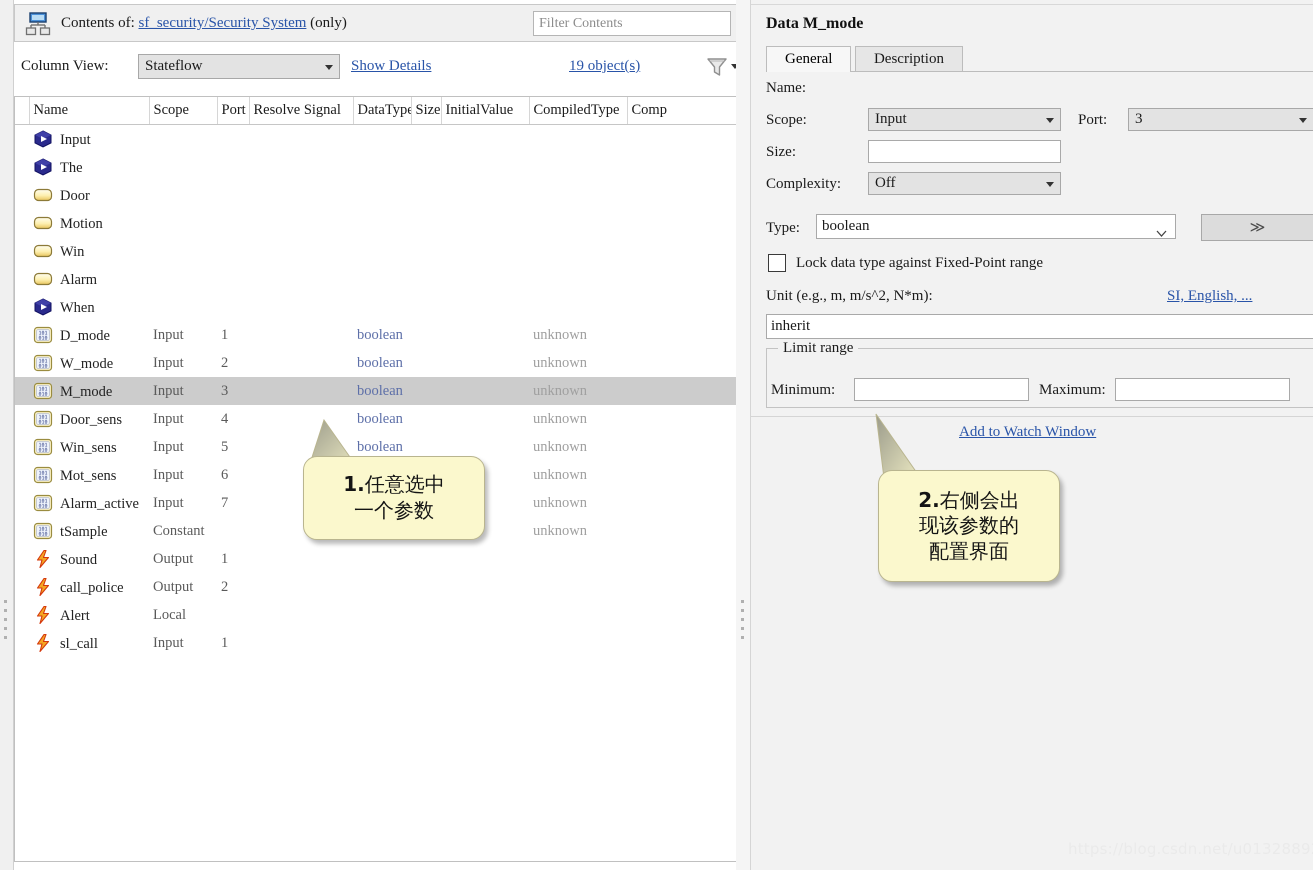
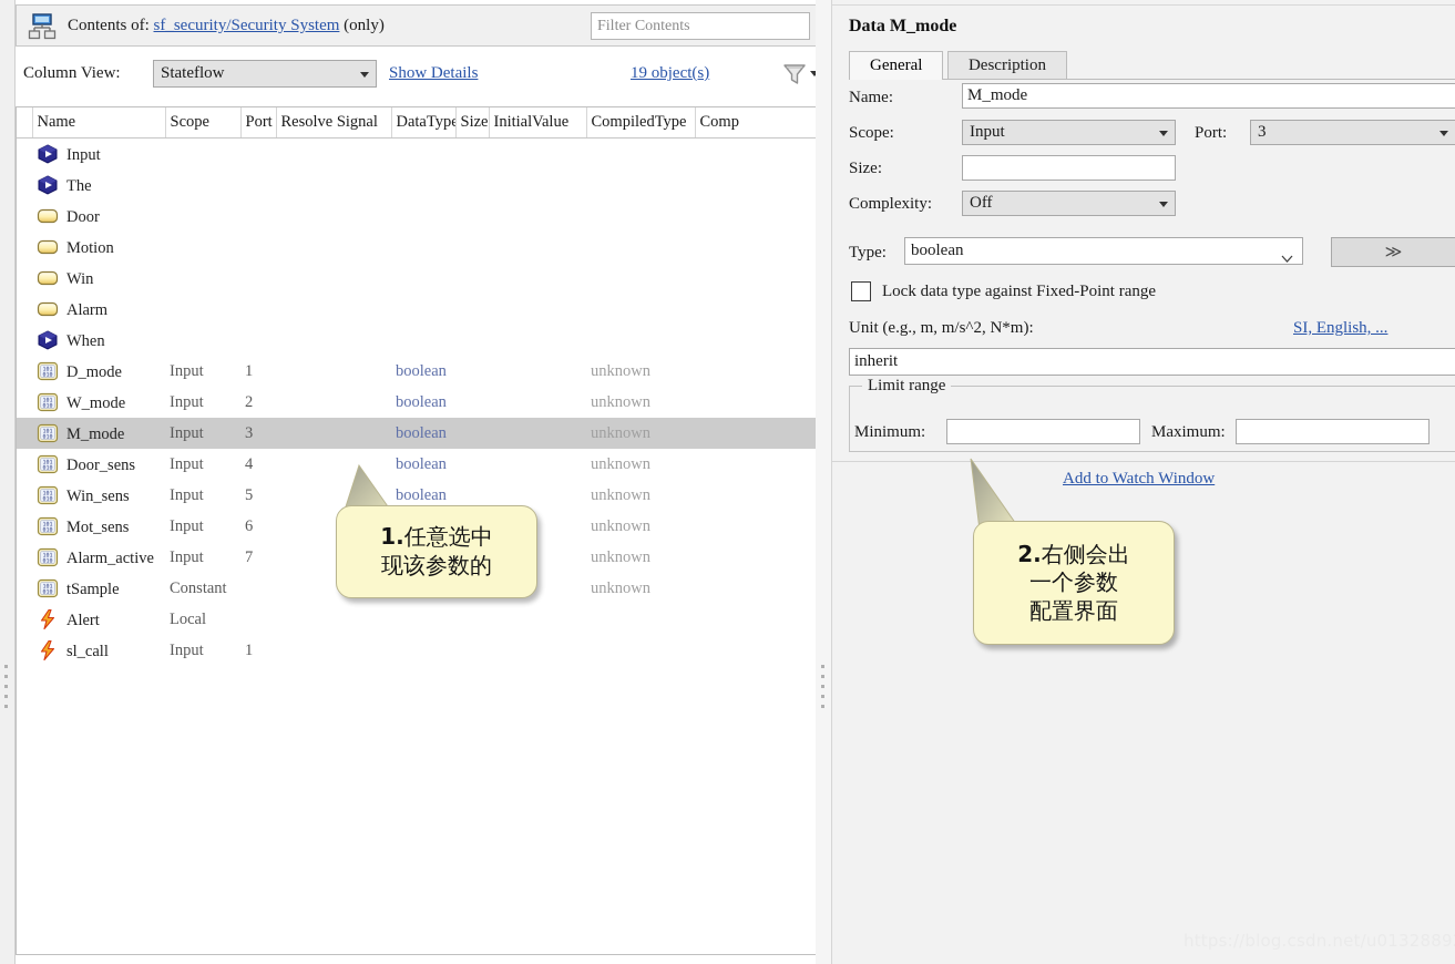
  Contents of: sf_security/Security System (only)
  Filter Contents
  Column View:
  Stateflow
  Show Details
  19 object(s)
  	Name	Scope	Port	Resolve Signal	DataType	Size	InitialValue	CompiledType	Comp
  	Input
  	The
  	Door
  	Motion
  	Win
  	Alarm
  	When
  	D_mode	Input	1		boolean			unknown
  	W_mode	Input	2		boolean			unknown
  	M_mode	Input	3		boolean			unknown
  	Door_sens	Input	4		boolean			unknown
  	Win_sens	Input	5		boolean			unknown
  	Mot_sens	Input	6					unknown
  	Alarm_active	Input	7					unknown
- 	Sound	Output	1
- 	call_police	Output	2
  	Alert	Local
  	sl_call	Input	1
  Data M_mode
  General Description
  Name:
+ M_mode
  Scope:
  Input
  Port:
  3
  Size:
  Complexity:
  Off
  Type:
  boolean
  ≫
  Lock data type against Fixed-Point range
  Unit (e.g., m, m/s^2, N*m):
  SI, English, ...
  inherit
  Limit range
  Minimum:
  Maximum:
  Add to Watch Window
  1.任意选中
- 一个参数
+ 现该参数的
  2.右侧会出
- 现该参数的
+ 一个参数
  配置界面
